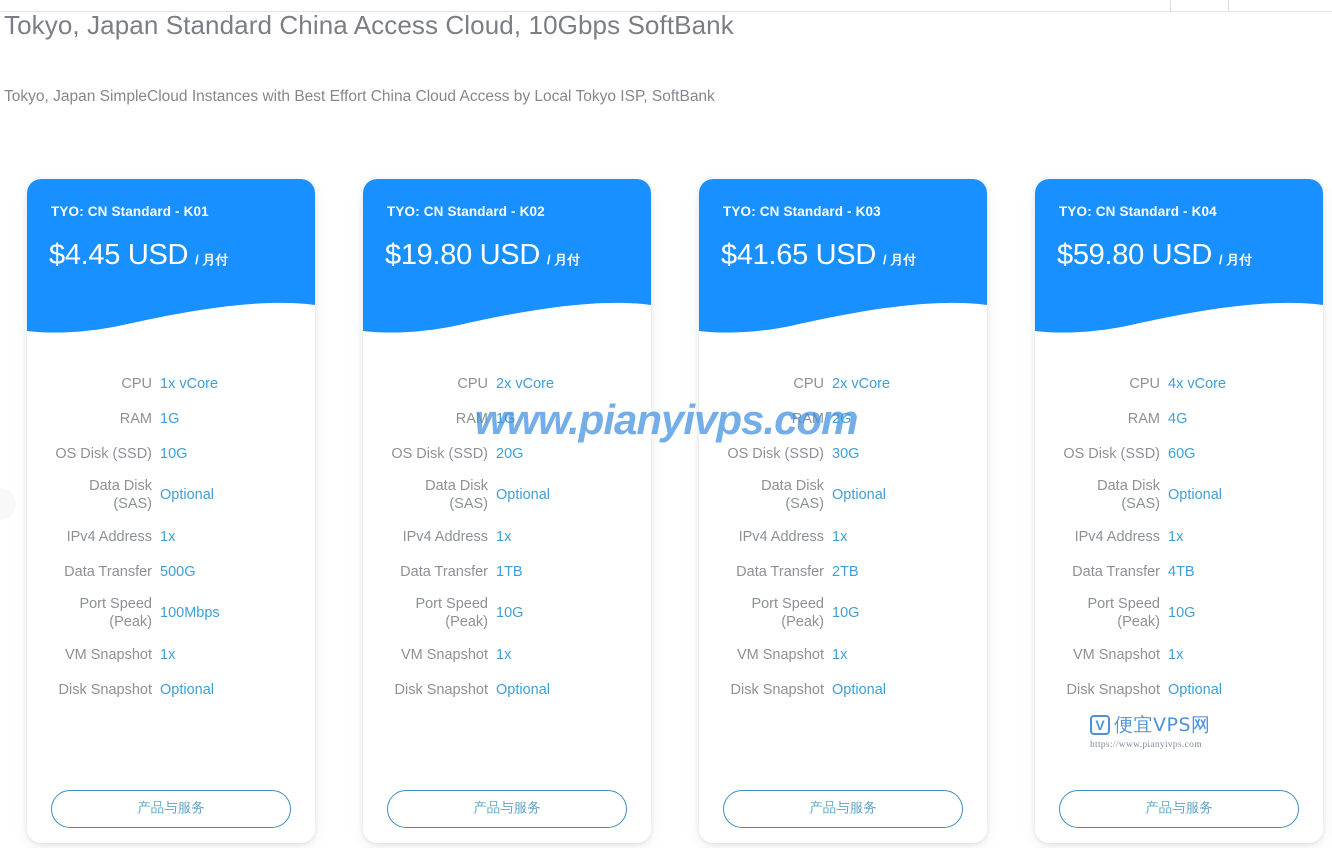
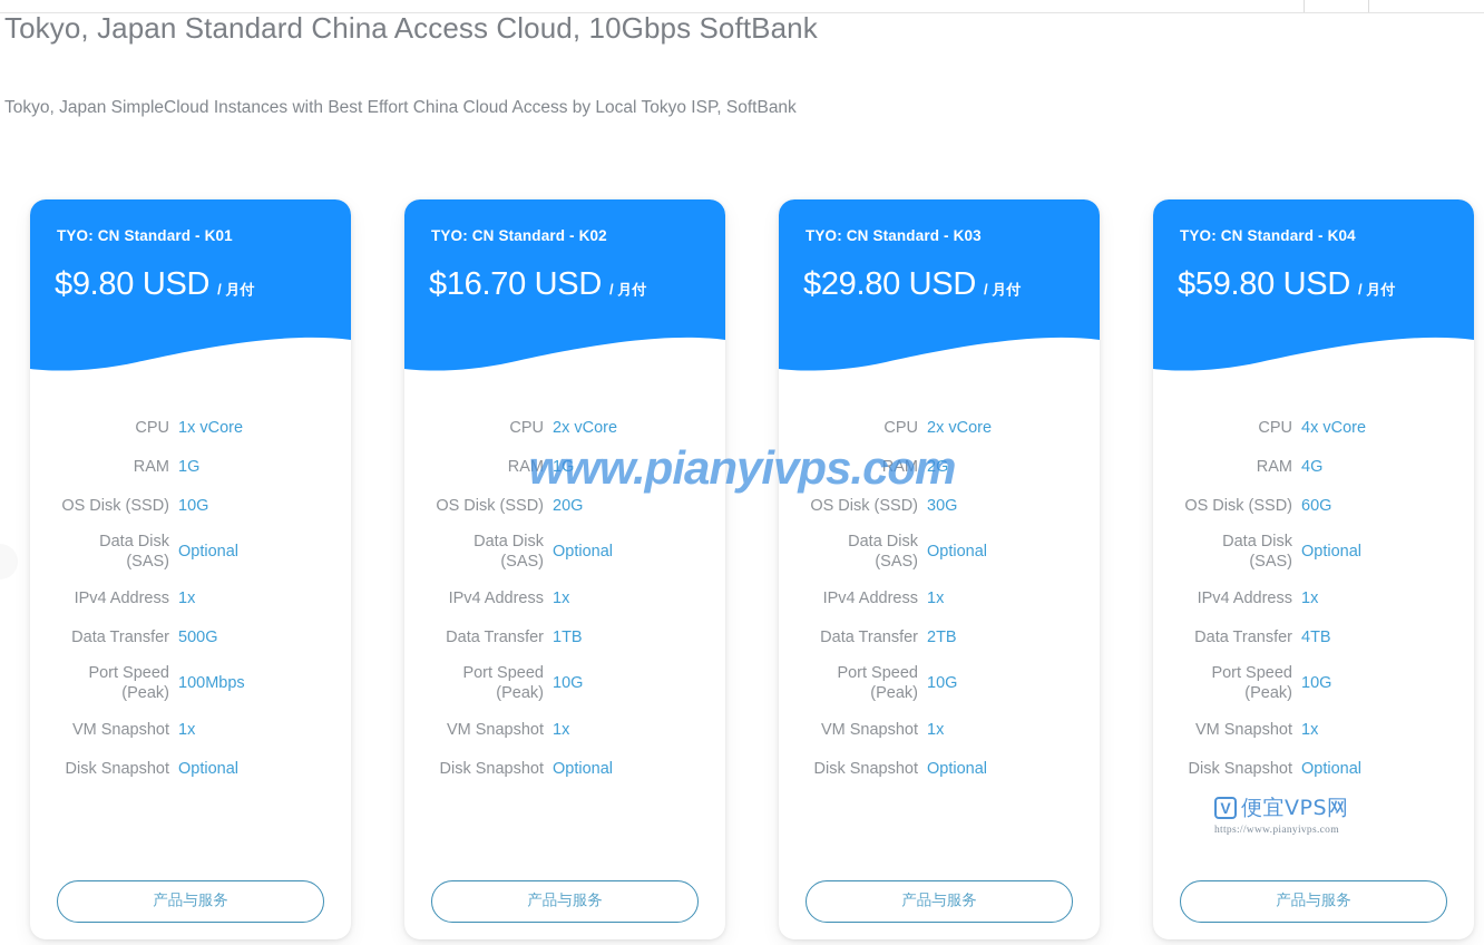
  Tokyo, Japan Standard China Access Cloud, 10Gbps SoftBank
  Tokyo, Japan SimpleCloud Instances with Best Effort China Cloud Access by Local Tokyo ISP, SoftBank
  TYO: CN Standard - K01
- $4.45 USD
+ $9.80 USD
  / 月付
  CPU
  1x vCore
  RAM
  1G
  OS Disk (SSD)
  10G
  Data Disk
  (SAS)
  Optional
  IPv4 Address
  1x
  Data Transfer
  500G
  Port Speed
  (Peak)
  100Mbps
  VM Snapshot
  1x
  Disk Snapshot
  Optional
  产品与服务
  TYO: CN Standard - K02
- $19.80 USD
+ $16.70 USD
  / 月付
  CPU
  2x vCore
  RAM
  1G
  OS Disk (SSD)
  20G
  Data Disk
  (SAS)
  Optional
  IPv4 Address
  1x
  Data Transfer
  1TB
  Port Speed
  (Peak)
  10G
  VM Snapshot
  1x
  Disk Snapshot
  Optional
  产品与服务
  TYO: CN Standard - K03
- $41.65 USD
+ $29.80 USD
  / 月付
  CPU
  2x vCore
  RAM
  2G
  OS Disk (SSD)
  30G
  Data Disk
  (SAS)
  Optional
  IPv4 Address
  1x
  Data Transfer
  2TB
  Port Speed
  (Peak)
  10G
  VM Snapshot
  1x
  Disk Snapshot
  Optional
  产品与服务
  TYO: CN Standard - K04
  $59.80 USD
  / 月付
  CPU
  4x vCore
  RAM
  4G
  OS Disk (SSD)
  60G
  Data Disk
  (SAS)
  Optional
  IPv4 Address
  1x
  Data Transfer
  4TB
  Port Speed
  (Peak)
  10G
  VM Snapshot
  1x
  Disk Snapshot
  Optional
  产品与服务
  www.pianyivps.com
  V
  便宜VPS网
  https://www.pianyivps.com
